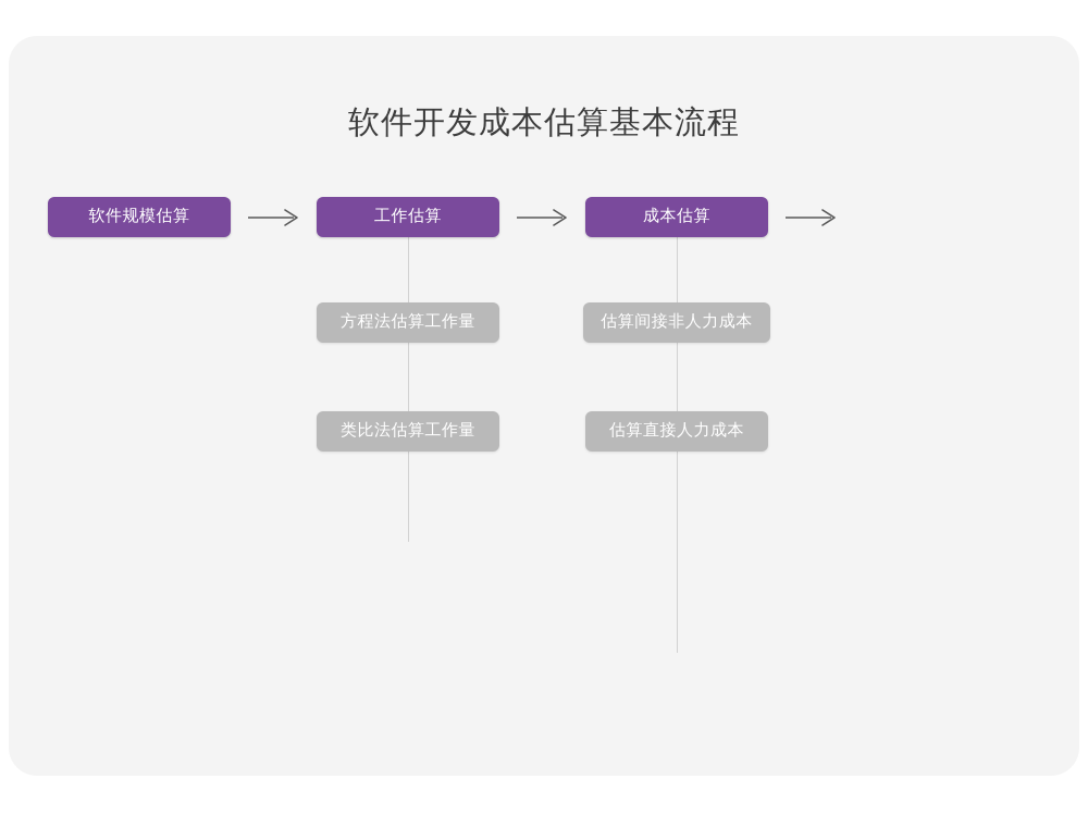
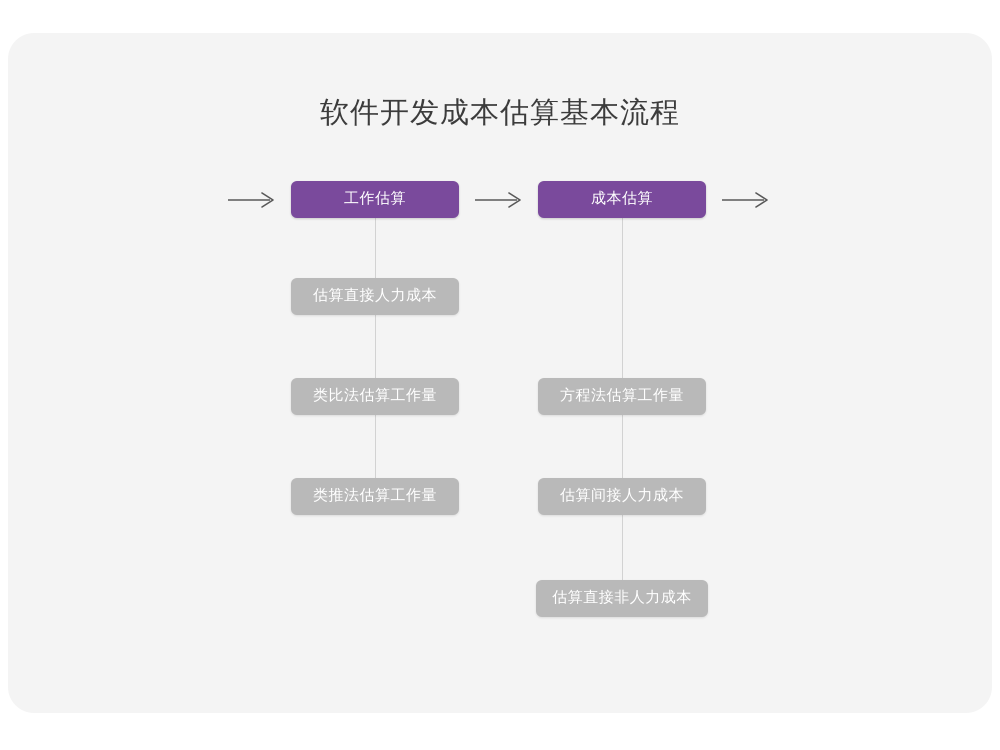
  软件开发成本估算基本流程
- 软件规模估算
  工作估算
- 方程法估算工作量
+ 估算直接人力成本
  类比法估算工作量
+ 类推法估算工作量
  成本估算
- 估算间接非人力成本
- 估算直接人力成本
+ 方程法估算工作量
+ 估算间接人力成本
+ 估算直接非人力成本
